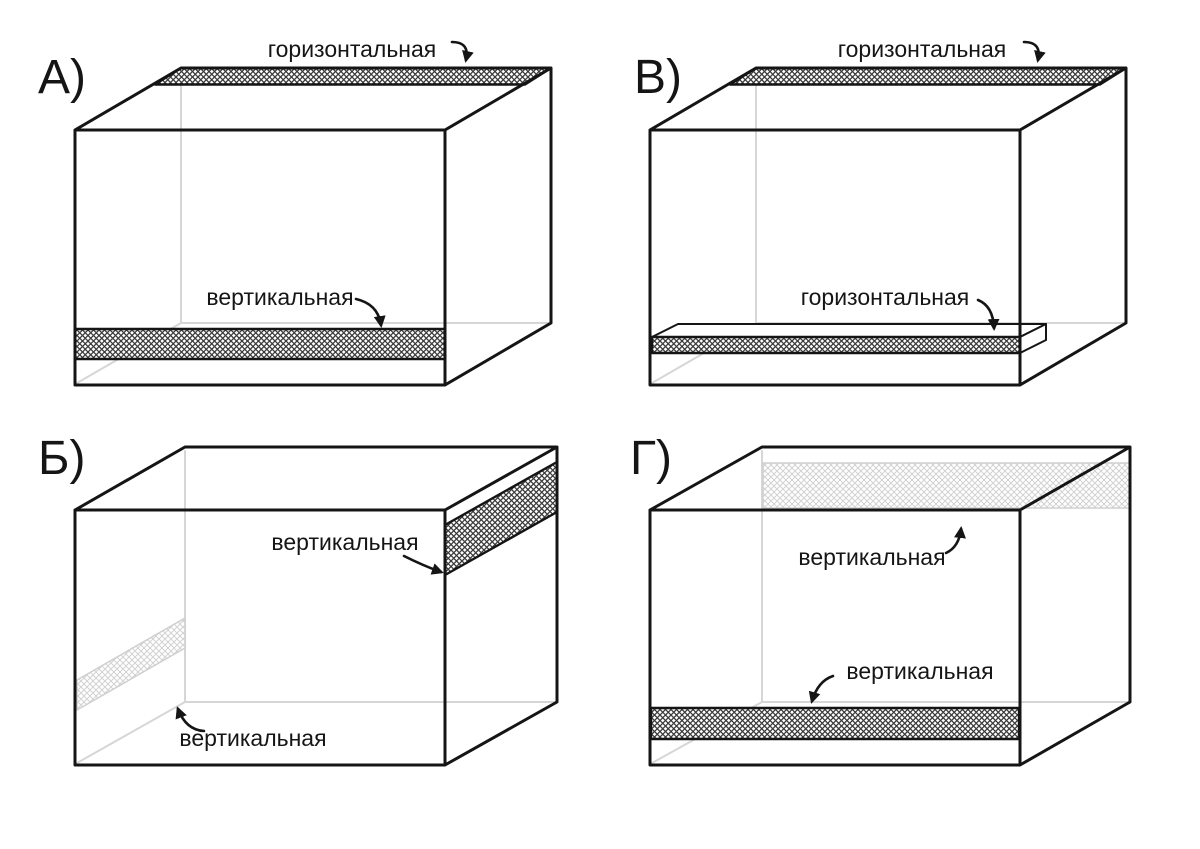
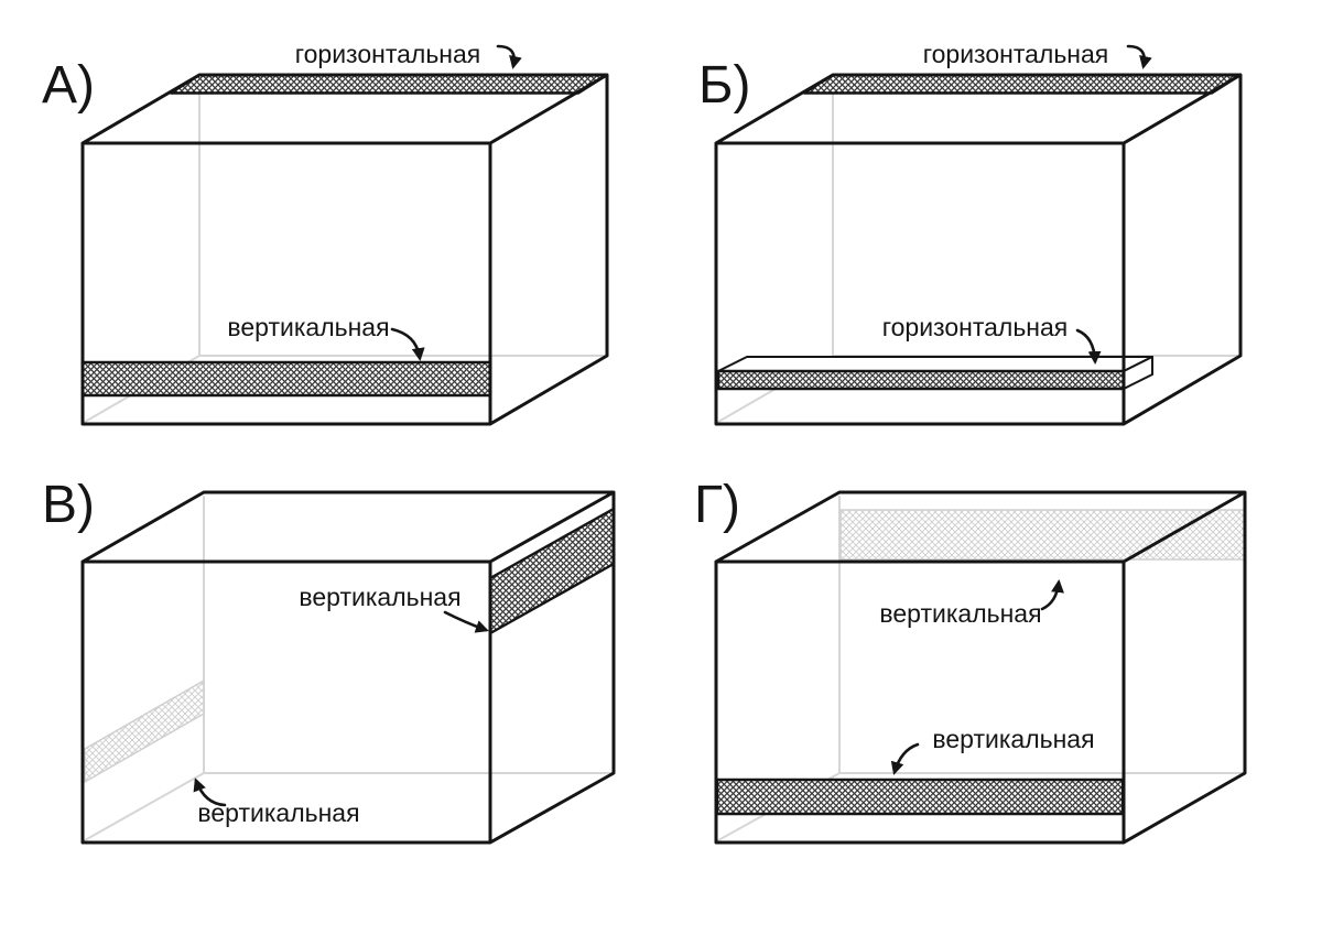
  А)
  горизонтальная
  вертикальная
- В)
+ Б)
  горизонтальная
  горизонтальная
- Б)
+ В)
  вертикальная
  вертикальная
  Г)
  вертикальная
  вертикальная
